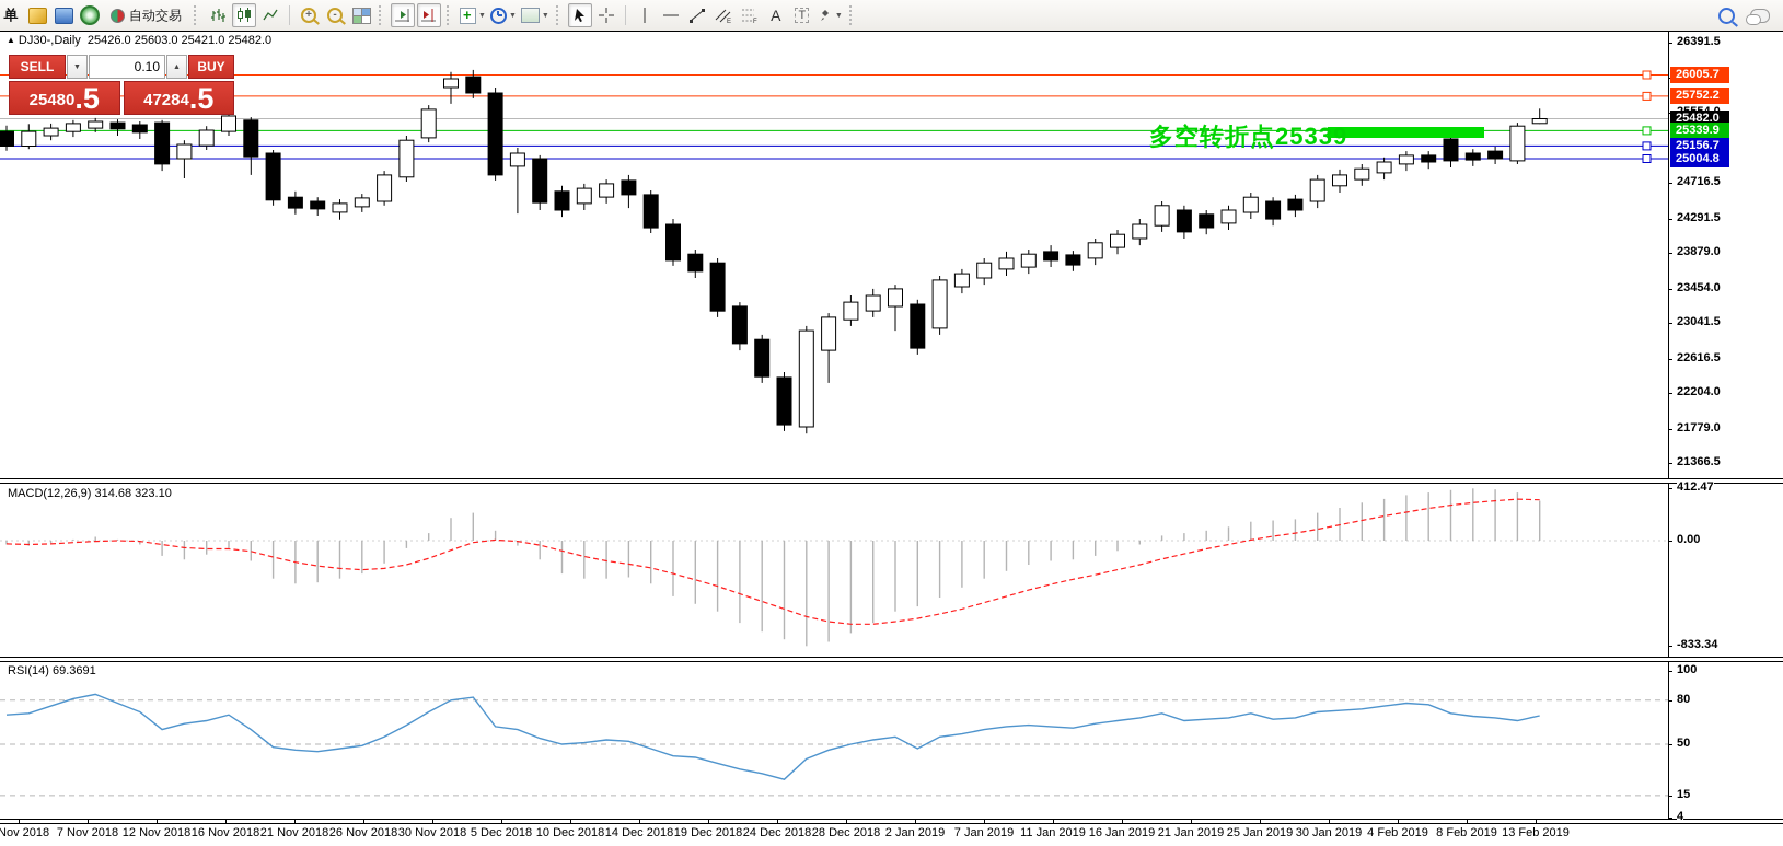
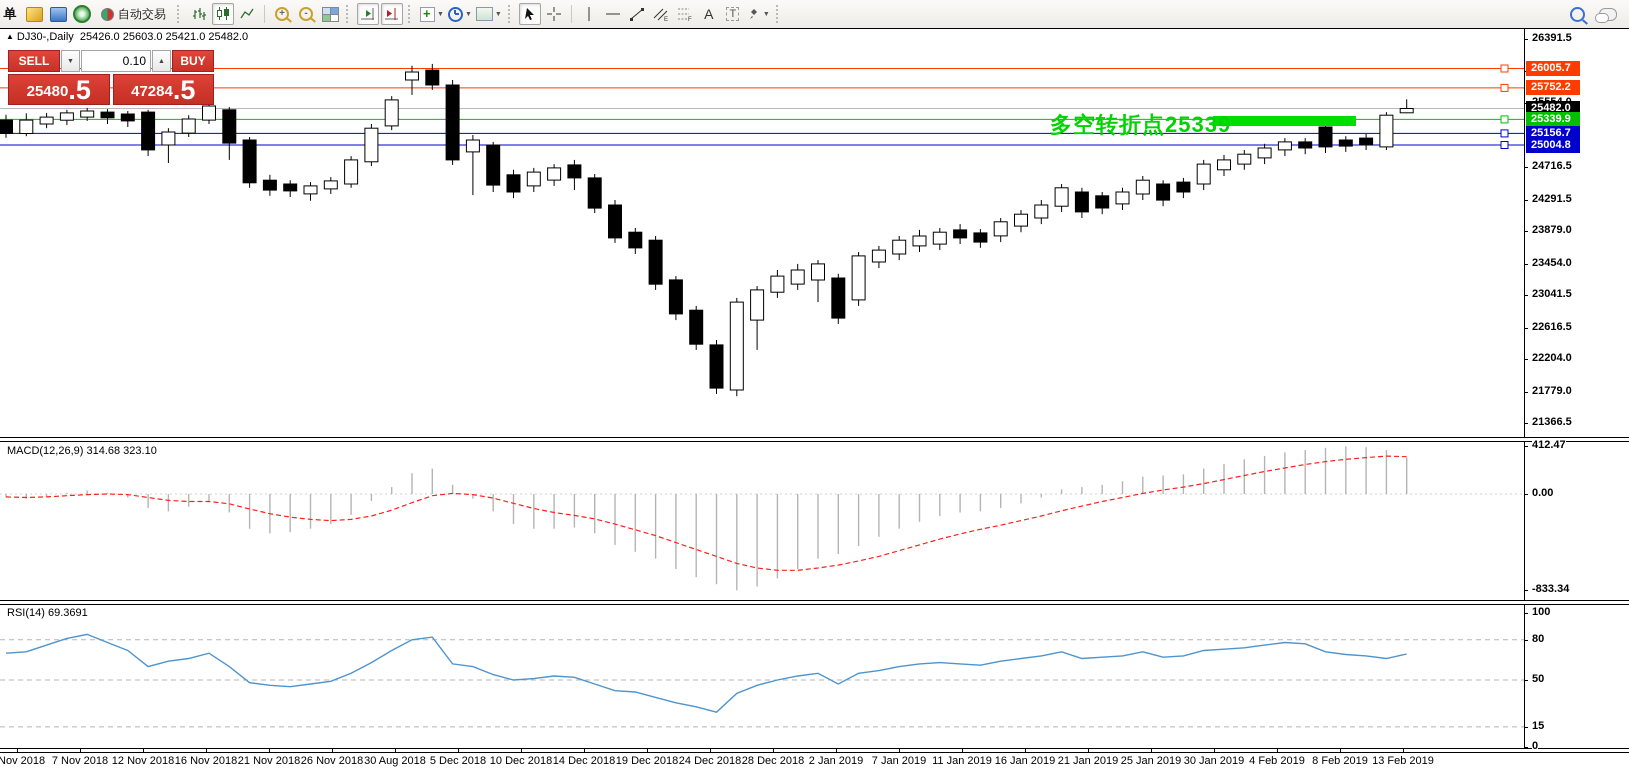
  单
  自动交易
  +
  -
  A
  T
  ▲ DJ30-,Daily 25426.0 25603.0 25421.0 25482.0
  SELL
  0.10
  BUY
  25480
  .5
  47284
  .5
  MACD(12,26,9) 314.68 323.10
  RSI(14) 69.3691
  多空转折点25339
  26391.5
  24716.5
  24291.5
  23879.0
  23454.0
  23041.5
  22616.5
  22204.0
  21779.0
  21366.5
  412.47
  0.00
  -833.34
  100
  80
  50
  15
- 4
+ 0
  26005.7
  25752.2
  25482.0
  25339.9
  25156.7
  25004.8
  Nov 2018
  7 Nov 2018
  12 Nov 2018
  16 Nov 2018
  21 Nov 2018
  26 Nov 2018
- 30 Nov 2018
+ 30 Aug 2018
  5 Dec 2018
  10 Dec 2018
  14 Dec 2018
  19 Dec 2018
  24 Dec 2018
  28 Dec 2018
  2 Jan 2019
  7 Jan 2019
  11 Jan 2019
  16 Jan 2019
  21 Jan 2019
  25 Jan 2019
  30 Jan 2019
  4 Feb 2019
  8 Feb 2019
  13 Feb 2019
